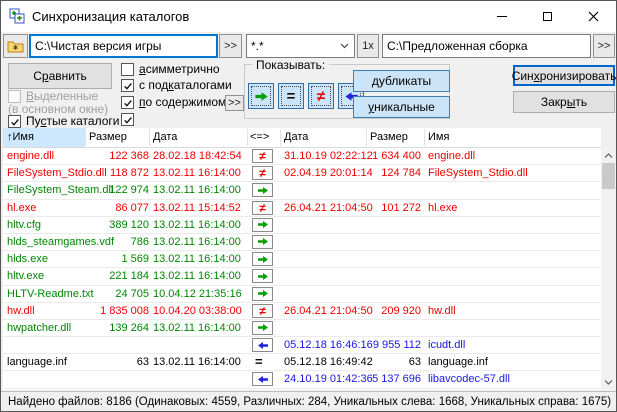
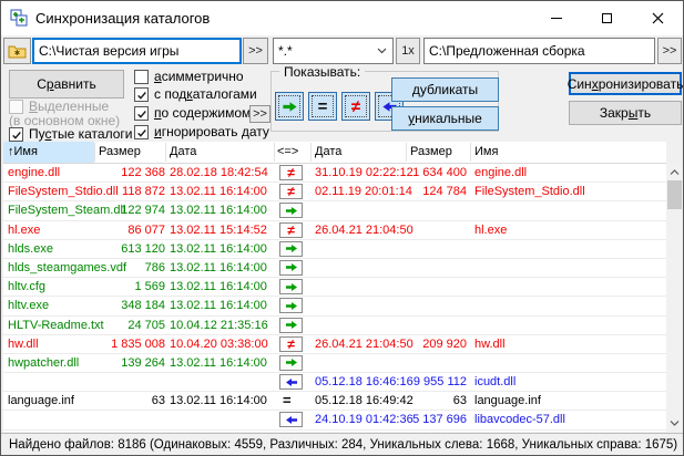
  Синхронизация каталогов
  C:\Чистая версия игры
  >>
  *.*
  1x
  C:\Предложенная сборка
  >>
  Сравнить
  Выделенные
  (в основном окне)
  Пустые каталоги
  асимметрично
  с подкаталогами
  по содержимом
  >>
+ игнорировать дату
  Показывать:
  =
  ≠
  дубликаты
  уникальные
  Синхронизировать
  Закрыть
  ↑Имя
  Размер
  Дата
  <=>
  Дата
  Размер
  Имя
  engine.dll
  122 368
  28.02.18 18:42:54
  ≠
  31.10.19 02:22:12
  1 634 400
  engine.dll
  FileSystem_Stdio.dll
  118 872
  13.02.11 16:14:00
  ≠
- 02.04.19 20:01:14
+ 02.11.19 20:01:14
  124 784
  FileSystem_Stdio.dll
  FileSystem_Steam.dll
  122 974
  13.02.11 16:14:00
  hl.exe
  86 077
  13.02.11 15:14:52
  ≠
  26.04.21 21:04:50
- 101 272
  hl.exe
- hltv.cfg
+ hlds.exe
- 389 120
+ 613 120
  13.02.11 16:14:00
  hlds_steamgames.vdf
  786
  13.02.11 16:14:00
- hlds.exe
+ hltv.cfg
  1 569
  13.02.11 16:14:00
  hltv.exe
- 221 184
+ 348 184
  13.02.11 16:14:00
  HLTV-Readme.txt
  24 705
  10.04.12 21:35:16
  hw.dll
  1 835 008
  10.04.20 03:38:00
  ≠
  26.04.21 21:04:50
  209 920
  hw.dll
  hwpatcher.dll
  139 264
  13.02.11 16:14:00
  05.12.18 16:46:16
  9 955 112
  icudt.dll
  language.inf
  63
  13.02.11 16:14:00
  =
  05.12.18 16:49:42
  63
  language.inf
  24.10.19 01:42:36
  5 137 696
  libavcodec-57.dll
  Найдено файлов: 8186 (Одинаковых: 4559, Различных: 284, Уникальных слева: 1668, Уникальных справа: 1675)
